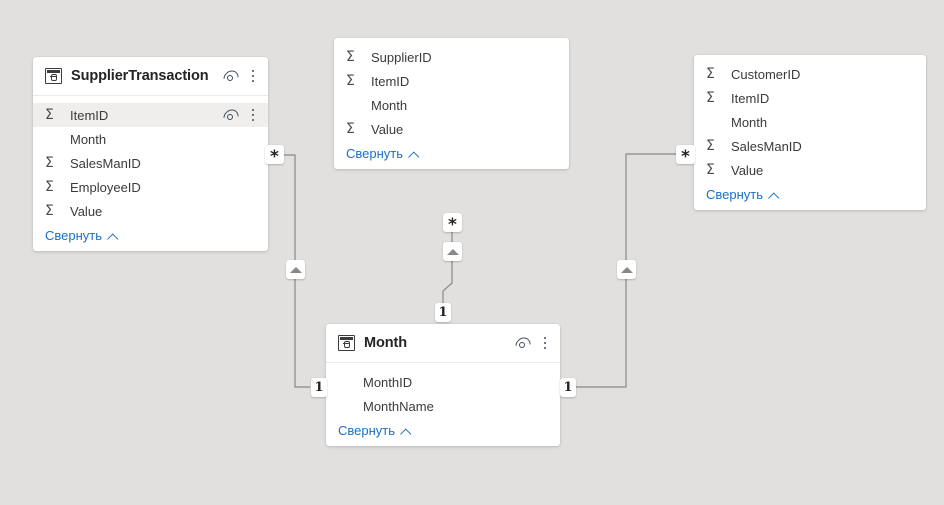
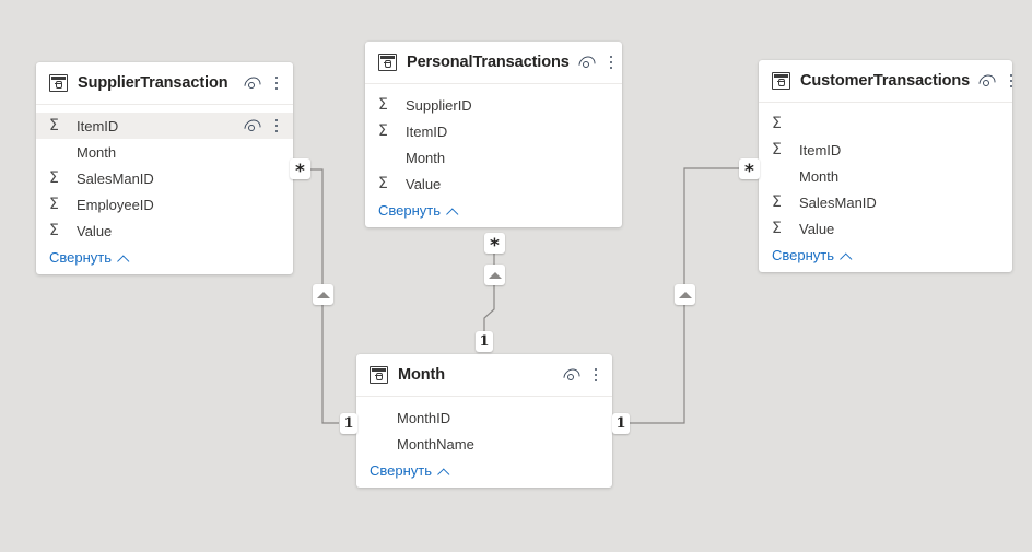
  SupplierTransaction
  Σ
  ItemID
  Month
  Σ
  SalesManID
  Σ
  EmployeeID
  Σ
  Value
  Свернуть
+ PersonalTransactions
  Σ
  SupplierID
  Σ
  ItemID
  Month
  Σ
  Value
  Свернуть
+ CustomerTransactions
  Σ
- CustomerID
  Σ
  ItemID
  Month
  Σ
  SalesManID
  Σ
  Value
  Свернуть
  Month
  MonthID
  MonthName
  Свернуть
  *
  1
  *
  1
  *
  1
